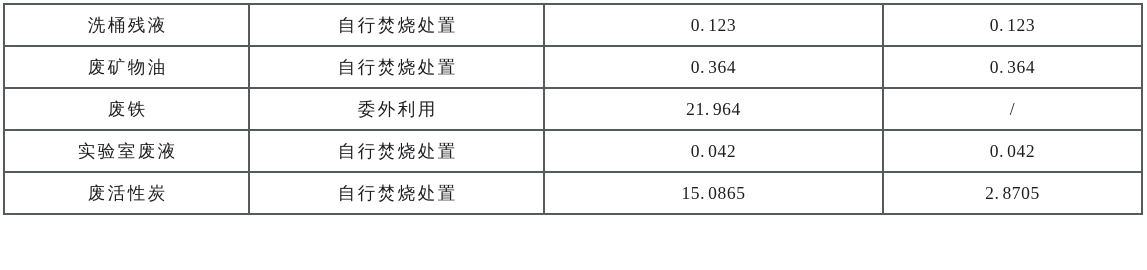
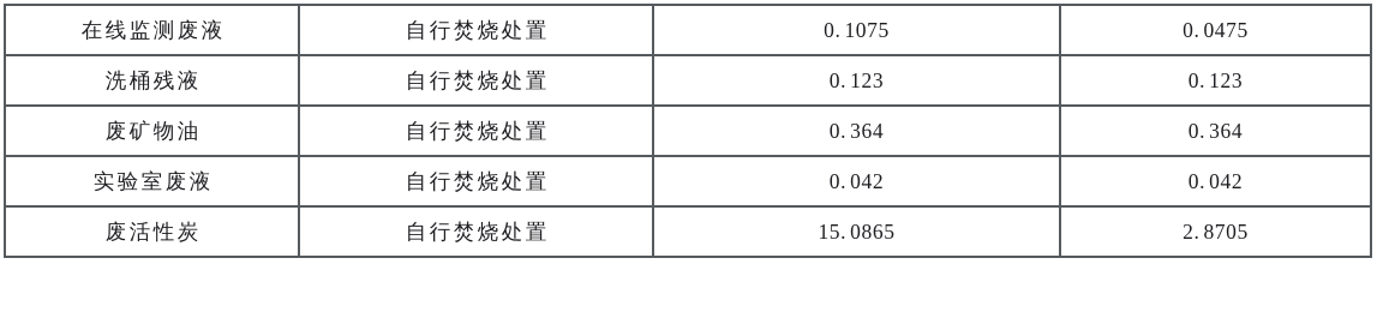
+ 在线监测废液	自行焚烧处置	0. 1075	0. 0475
  洗桶残液	自行焚烧处置	0. 123	0. 123
  废矿物油	自行焚烧处置	0. 364	0. 364
- 废铁	委外利用	21. 964	/
  实验室废液	自行焚烧处置	0. 042	0. 042
  废活性炭	自行焚烧处置	15. 0865	2. 8705
